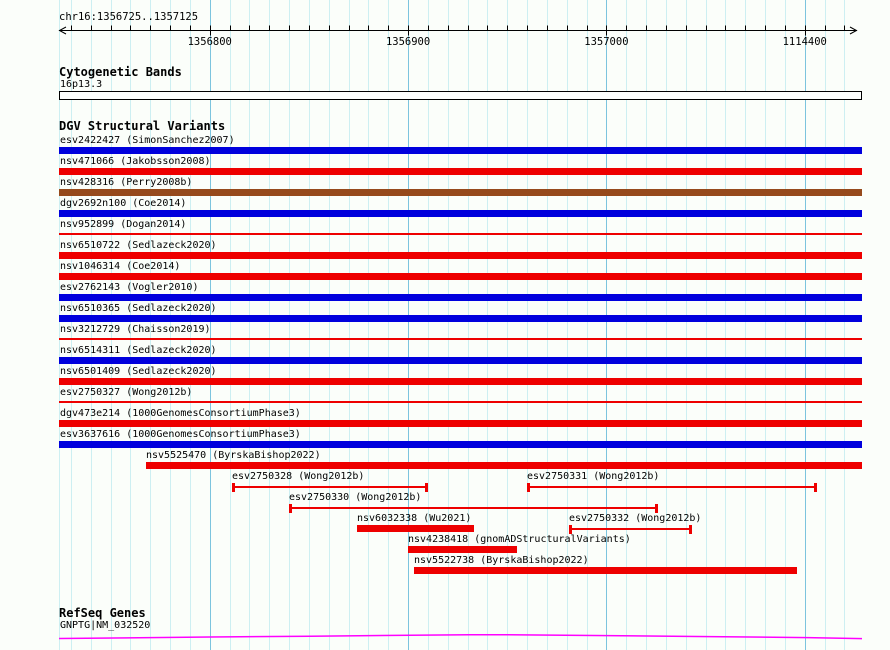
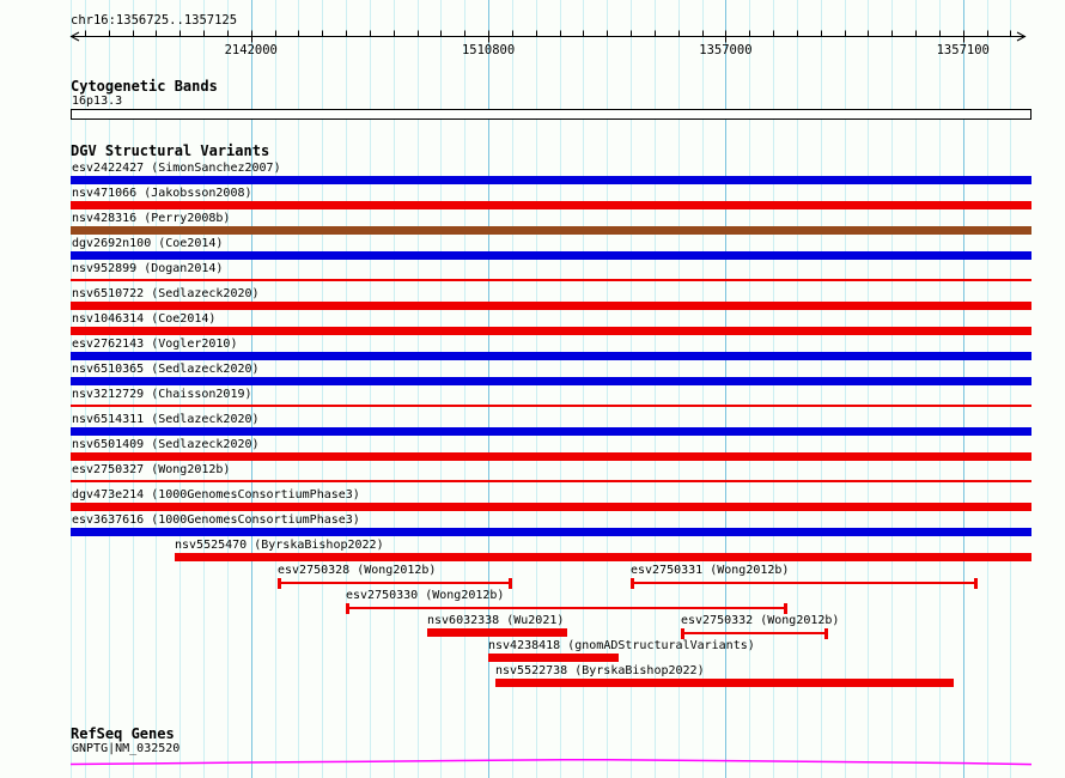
  chr16:1356725..1357125
- 1356800
+ 2142000
- 1356900
+ 1510800
  1357000
- 1114400
+ 1357100
  Cytogenetic Bands
  16p13.3
  DGV Structural Variants
  esv2422427 (SimonSanchez2007)
  nsv471066 (Jakobsson2008)
  nsv428316 (Perry2008b)
  dgv2692n100 (Coe2014)
  nsv952899 (Dogan2014)
  nsv6510722 (Sedlazeck2020)
  nsv1046314 (Coe2014)
  esv2762143 (Vogler2010)
  nsv6510365 (Sedlazeck2020)
  nsv3212729 (Chaisson2019)
  nsv6514311 (Sedlazeck2020)
  nsv6501409 (Sedlazeck2020)
  esv2750327 (Wong2012b)
  dgv473e214 (1000GenomesConsortiumPhase3)
  esv3637616 (1000GenomesConsortiumPhase3)
  nsv5525470 (ByrskaBishop2022)
  esv2750328 (Wong2012b)
  esv2750331 (Wong2012b)
  esv2750330 (Wong2012b)
  nsv6032338 (Wu2021)
  esv2750332 (Wong2012b)
  nsv4238418 (gnomADStructuralVariants)
  nsv5522738 (ByrskaBishop2022)
  RefSeq Genes
  GNPTG|NM_032520
